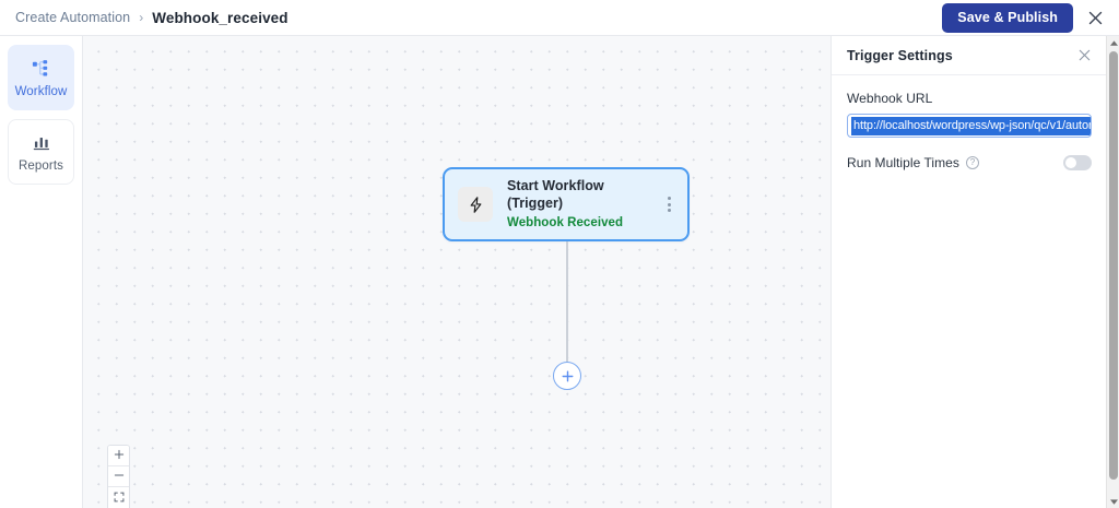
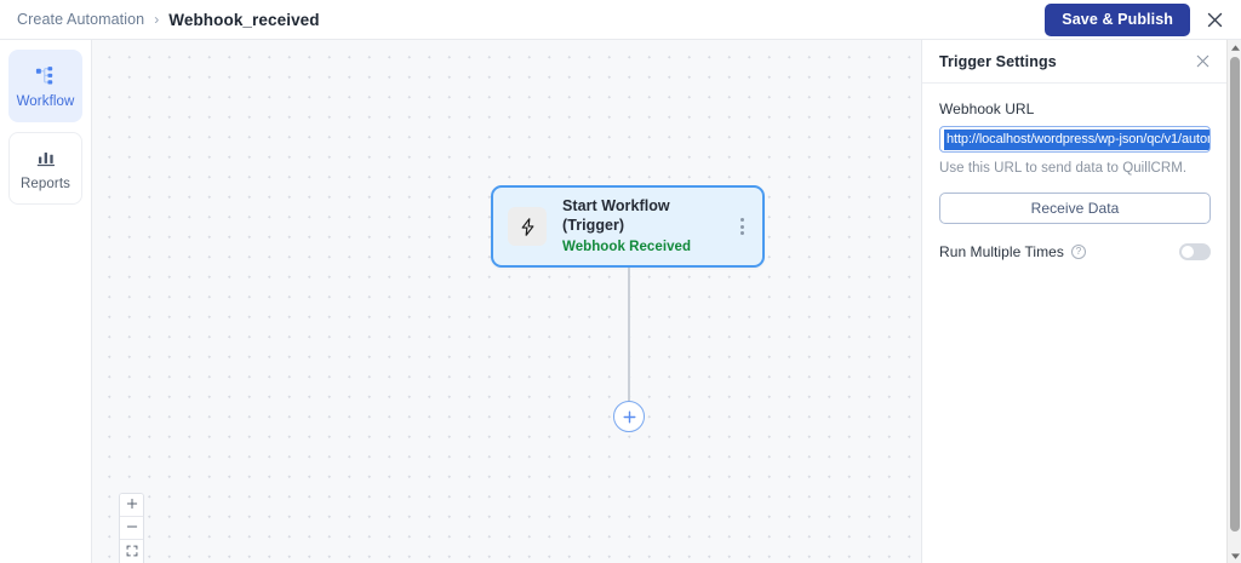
  Create Automation
  ›
  Webhook_received
  Save & Publish
  Workflow
  Reports
  Start Workflow
  (Trigger)
  Webhook Received
  Trigger Settings
  Webhook URL
  http://localhost/wordpress/wp-json/qc/v1/auto
+ Use this URL to send data to QuillCRM.
+ Receive Data
  Run Multiple Times
  ?
